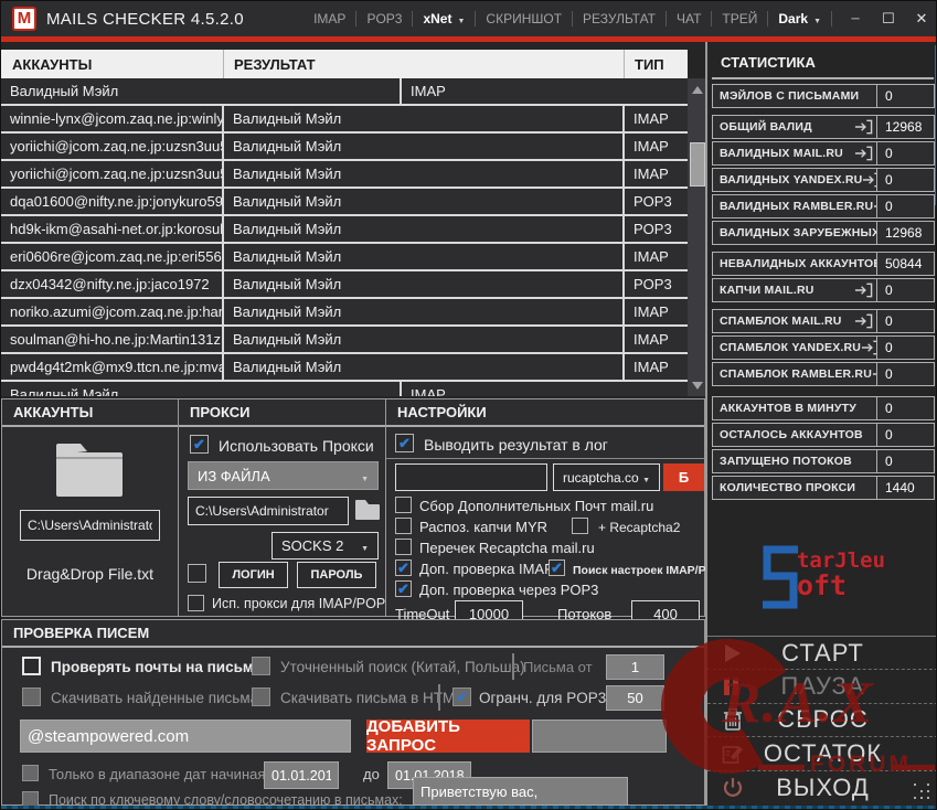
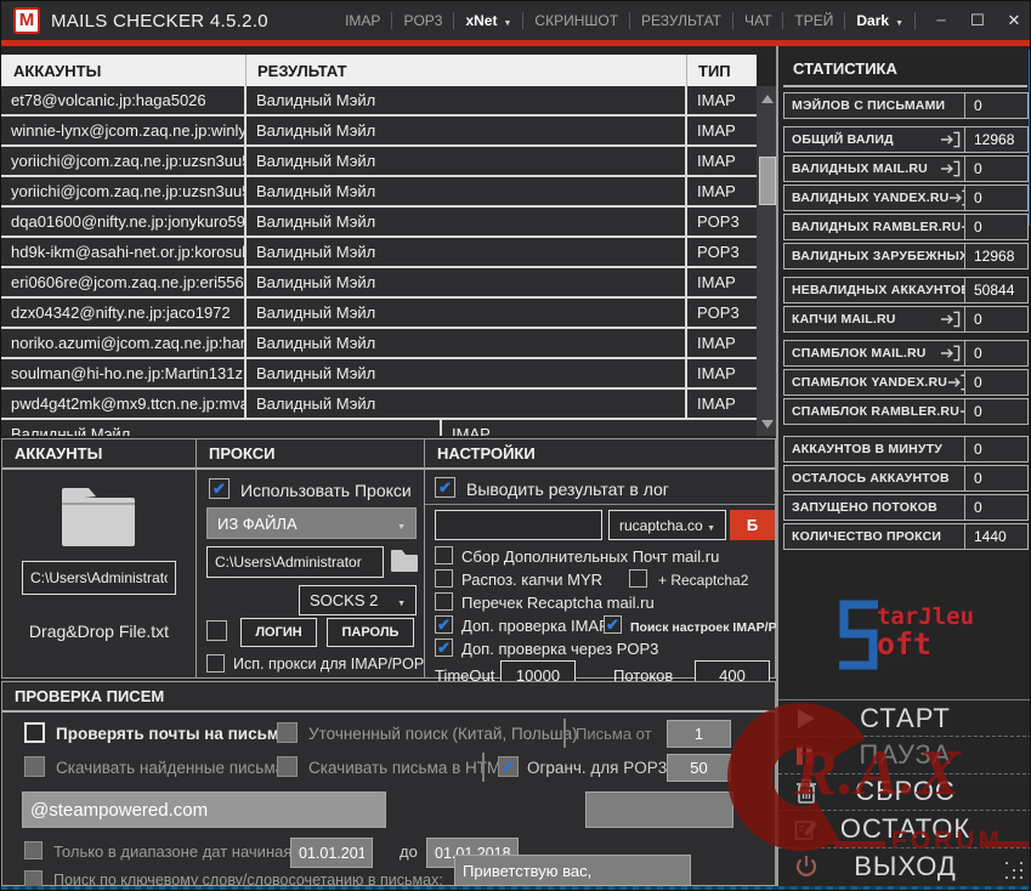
  M
  MAILS CHECKER 4.5.2.0
  IMAP
  POP3
  xNet
  СКРИНШОТ
  РЕЗУЛЬТАТ
  ЧАТ
  ТРЕЙ
  Dark
  АККАУНТЫ
  РЕЗУЛЬТАТ
  ТИП
+ et78@volcanic.jp:haga5026
  Валидный Мэйл
  IMAP
  winnie-lynx@jcom.zaq.ne.jp:winly
  Валидный Мэйл
  IMAP
  yoriichi@jcom.zaq.ne.jp:uzsn3uu5
  Валидный Мэйл
  IMAP
  yoriichi@jcom.zaq.ne.jp:uzsn3uu5
  Валидный Мэйл
  IMAP
  dqa01600@nifty.ne.jp:jonykuro59
  Валидный Мэйл
  POP3
  hd9k-ikm@asahi-net.or.jp:korosuk
  Валидный Мэйл
  POP3
  eri0606re@jcom.zaq.ne.jp:eri556
  Валидный Мэйл
  IMAP
  dzx04342@nifty.ne.jp:jaco1972
  Валидный Мэйл
  POP3
  noriko.azumi@jcom.zaq.ne.jp:han
  Валидный Мэйл
  IMAP
  soulman@hi-ho.ne.jp:Martin131z
  Валидный Мэйл
  IMAP
  pwd4g4t2mk@mx9.ttcn.ne.jp:mva
  Валидный Мэйл
  IMAP
  Валидный Мэйл
  IMAP
  АККАУНТЫ
  C:\Users\Administrat
  Drag&Drop File.txt
  ПРОКСИ
  Использовать Прокси
  ИЗ ФАЙЛА
  C:\Users\Administrator
  SOCKS 2
  ЛОГИН
  ПАРОЛЬ
  Исп. прокси для IMAP/POP
  НАСТРОЙКИ
  Выводить результат в лог
  rucaptcha.co
  Б
  Сбор Дополнительных Почт mail.ru
  Распоз. капчи MYR
  + Recaptcha2
  Перечек Recaptcha mail.ru
  Доп. проверка IMA
  Поиск настроек IMAP/P
  Доп. проверка через POP3
  TimeOut
  10000
  Потоков
  400
  ПРОВЕРКА ПИСЕМ
  Проверять почты на письм
  Уточненный поиск (Китай, Польша)
  Письма от
  1
  Скачивать найденные письм
  Скачивать письма в HM
  Огранч. для POP3
  50
  @steampowered.com
- ДОБАВИТЬ ЗАПРОС
  Только в диапазоне дат начиная
  01.01.201
  до
  01.01.2018
  Поиск по ключевому слову/словосочетанию в письмах:
  Приветствую вас,
  СТАТИСТИКА
  МЭЙЛОВ С ПИСЬМАМИ
  0
  ОБЩИЙ ВАЛИД
  12968
  ВАЛИДНЫХ MAIL.RU
  0
  ВАЛИДНЫХ YANDEX.RU
  0
  ВАЛИДНЫХ RAMBLER.RU
  0
  ВАЛИДНЫХ ЗАРУБЕЖНЫХ
  12968
  НЕВАЛИДНЫХ АККАУНТО
  50844
  КАПЧИ MAIL.RU
  0
  СПАМБЛОК MAIL.RU
  0
  СПАМБЛОК YANDEX.RU
  0
  СПАМБЛОК RAMBLER.RU
  0
  АККАУНТОВ В МИНУТУ
  0
  ОСТАЛОСЬ АККАУНТОВ
  0
  ЗАПУЩЕНО ПОТОКОВ
  0
  КОЛИЧЕСТВО ПРОКСИ
  1440
  tarJleu
  oft
  СТАРТ
  ПАУЗА
  СБРОС
  ОСТАТОК
  ВЫХОД
  R.A.X
  FORUM
